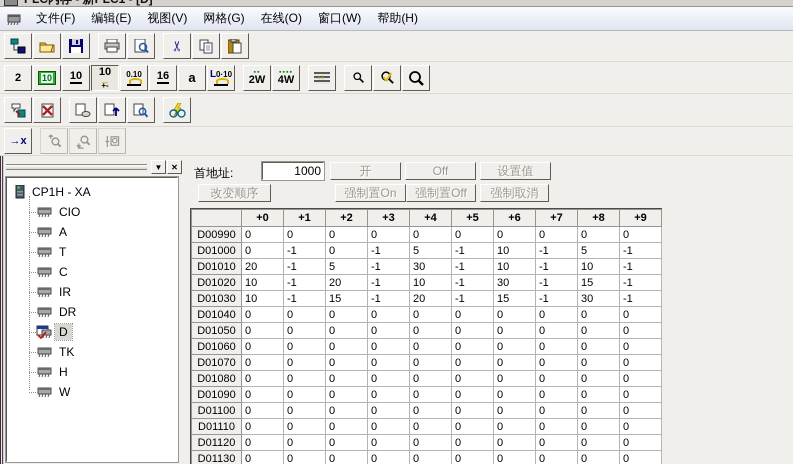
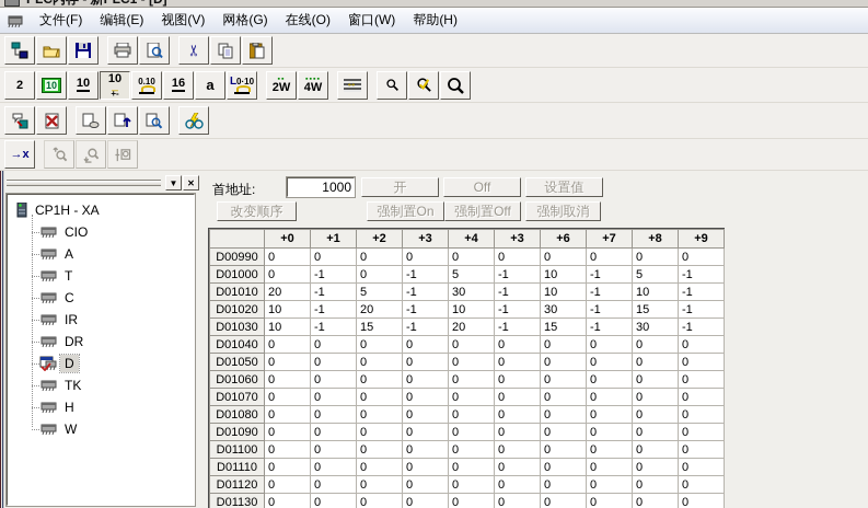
  文件(F)
  编辑(E)
  视图(V)
  网格(G)
  在线(O)
  窗口(W)
  帮助(H)
  2
  10
  10
  10
  ＿
  +-
  0.10
  16
  a
  L0·10
  2W
  4W
  →x
  ▼
  ✕
  CP1H - XA
  CIO
  A
  T
  C
  IR
  DR
  D
  TK
  H
  W
  首地址:
  1000
  开
  Off
  设置值
  改变顺序
  强制置On
  强制置Off
  强制取消
- 	+0	+1	+2	+3	+4	+5	+6	+7	+8	+9
+ 	+0	+1	+2	+3	+4	+3	+6	+7	+8	+9
  D00990	0	0	0	0	0	0	0	0	0	0
  D01000	0	-1	0	-1	5	-1	10	-1	5	-1
  D01010	20	-1	5	-1	30	-1	10	-1	10	-1
  D01020	10	-1	20	-1	10	-1	30	-1	15	-1
  D01030	10	-1	15	-1	20	-1	15	-1	30	-1
  D01040	0	0	0	0	0	0	0	0	0	0
  D01050	0	0	0	0	0	0	0	0	0	0
  D01060	0	0	0	0	0	0	0	0	0	0
  D01070	0	0	0	0	0	0	0	0	0	0
  D01080	0	0	0	0	0	0	0	0	0	0
  D01090	0	0	0	0	0	0	0	0	0	0
  D01100	0	0	0	0	0	0	0	0	0	0
  D01110	0	0	0	0	0	0	0	0	0	0
  D01120	0	0	0	0	0	0	0	0	0	0
  D01130	0	0	0	0	0	0	0	0	0	0
